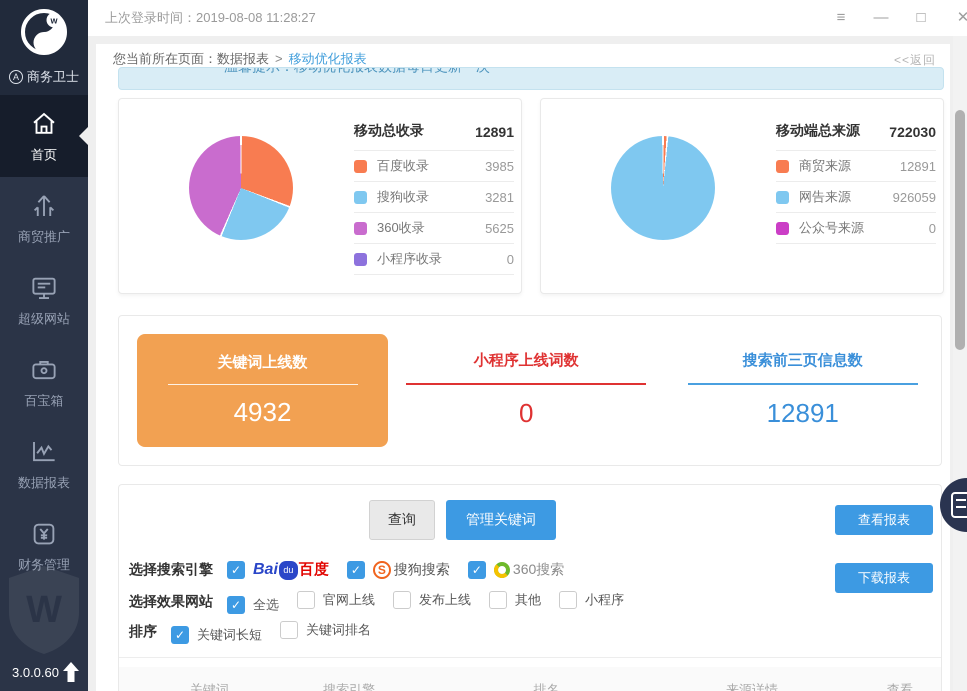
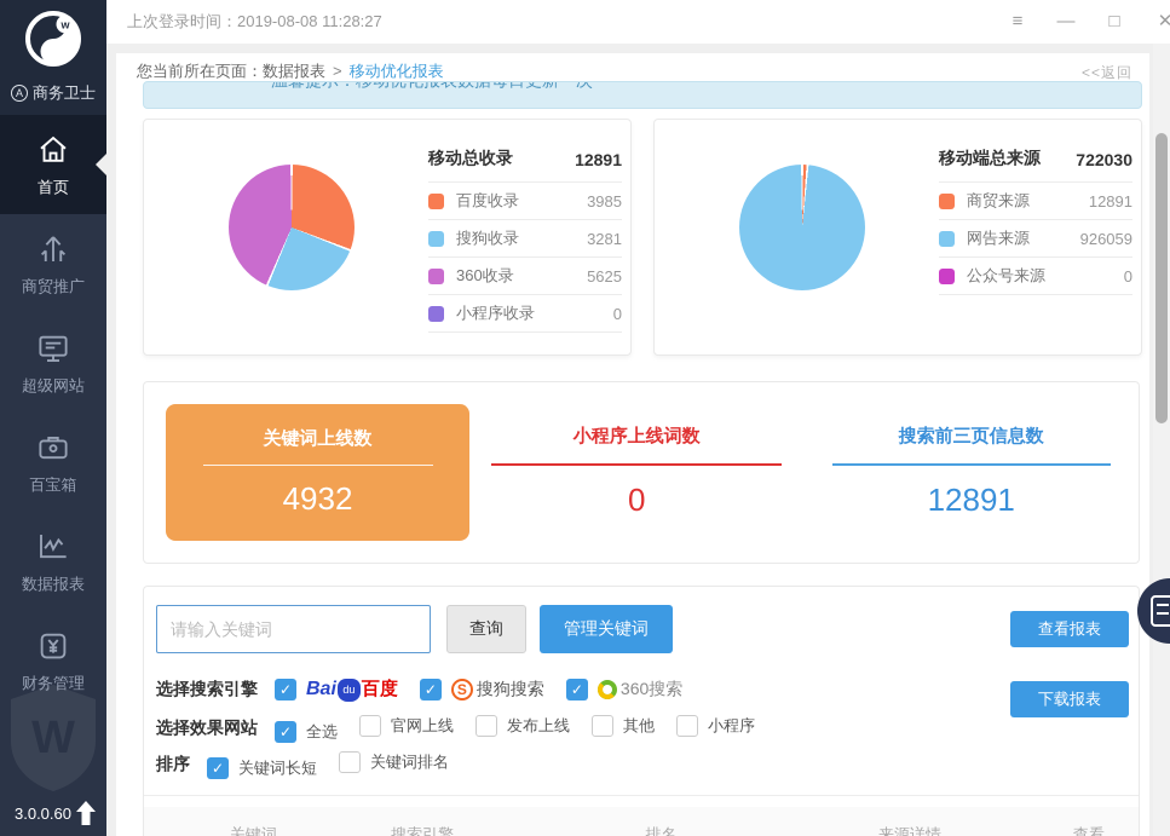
  w
  A
  商务卫士
  首页
  商贸推广
  超级网站
  百宝箱
  数据报表
  财务管理
  3.0.0.60
  上次登录时间：2019-08-08 11:28:27
  ≡
  —
  □
  ✕
  您当前所在页面：数据报表 > 移动优化报表
  <<返回
  移动总收录
  12891
  百度收录
  3985
  搜狗收录
  3281
  360收录
  5625
  小程序收录
  0
  移动端总来源
  722030
  商贸来源
  12891
  网告来源
  926059
  公众号来源
  0
  关键词上线数
  4932
  小程序上线词数
  0
  搜索前三页信息数
  12891
+ 请输入关键词
  查询
  管理关键词
  查看报表
  下载报表
  选择搜索引擎
  ✓
  Bai
  du
  百度
  ✓
  S
  搜狗搜索
  ✓
  360搜索
  选择效果网站
  ✓
  全选
  官网上线
  发布上线
  其他
  小程序
  排序
  ✓
  关键词长短
  关键词排名
  关键词
  搜索引擎
  排名
  来源详情
  查看
